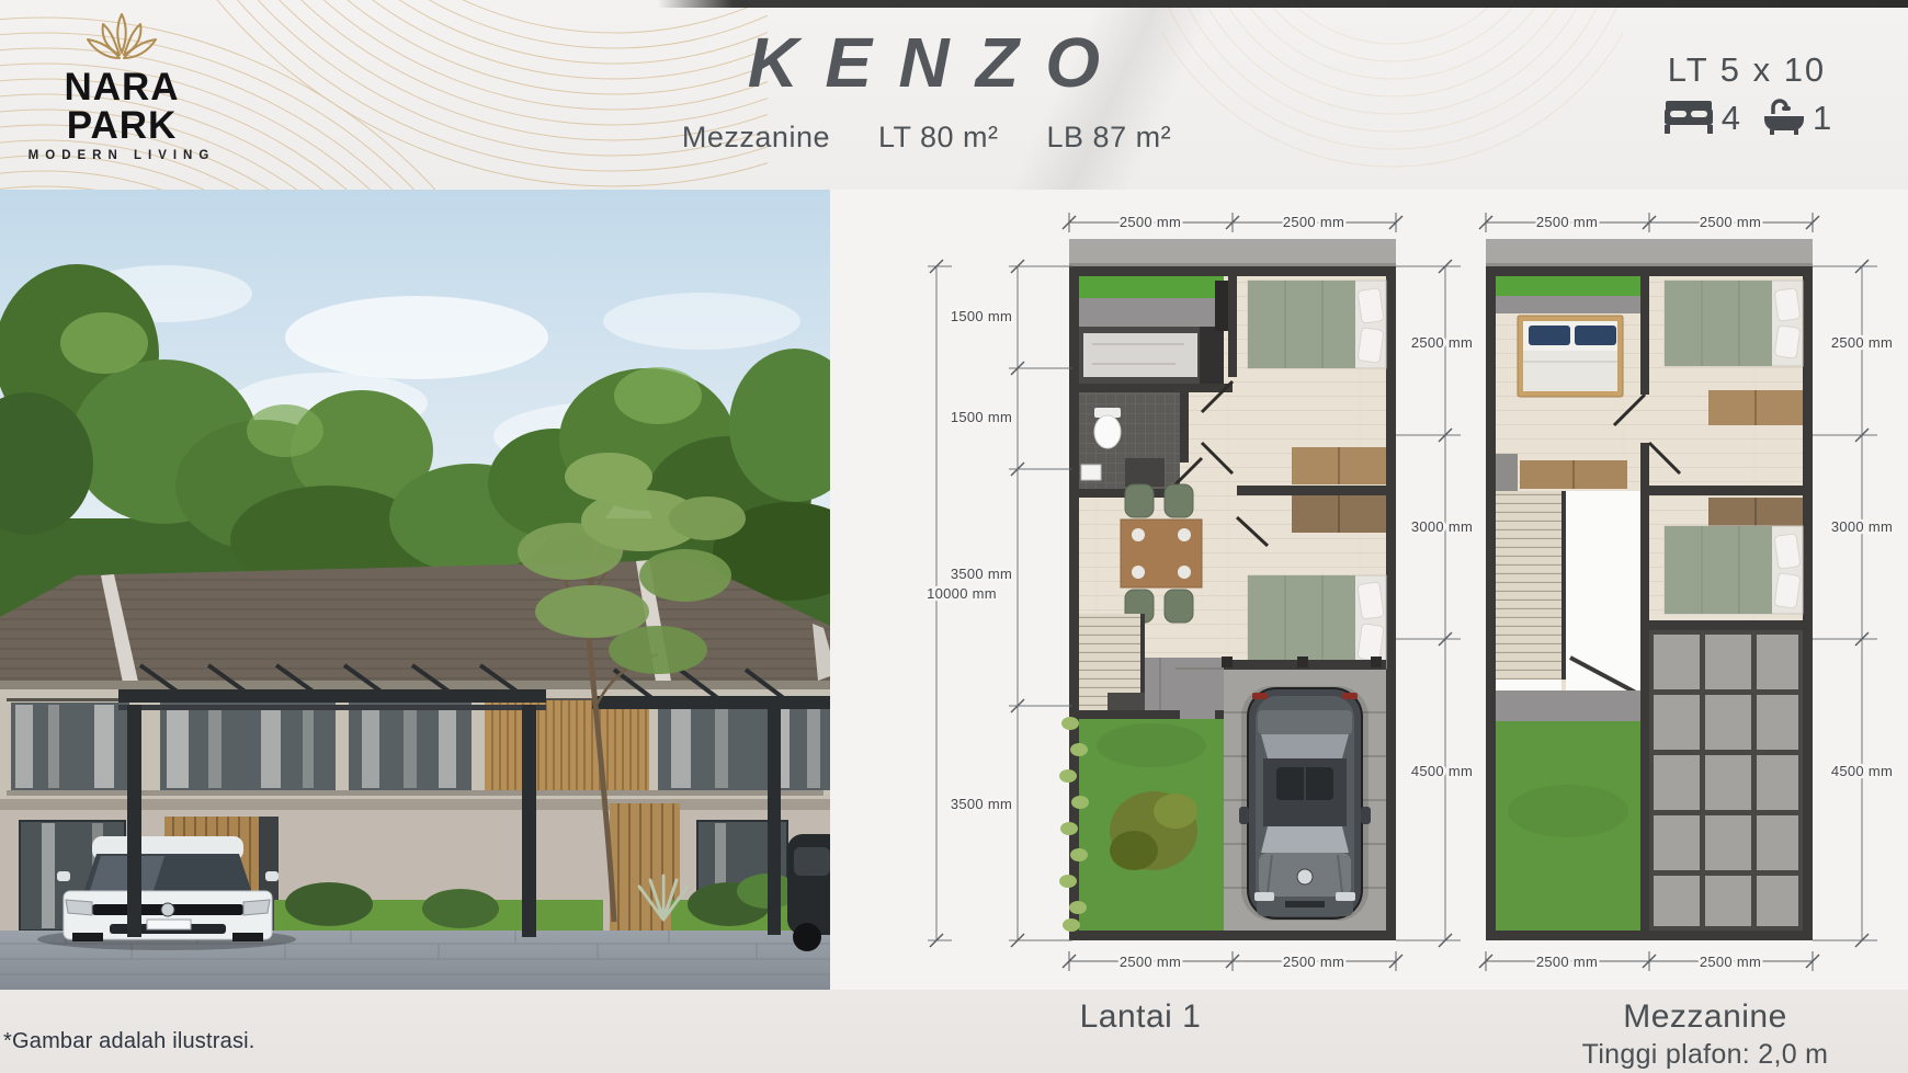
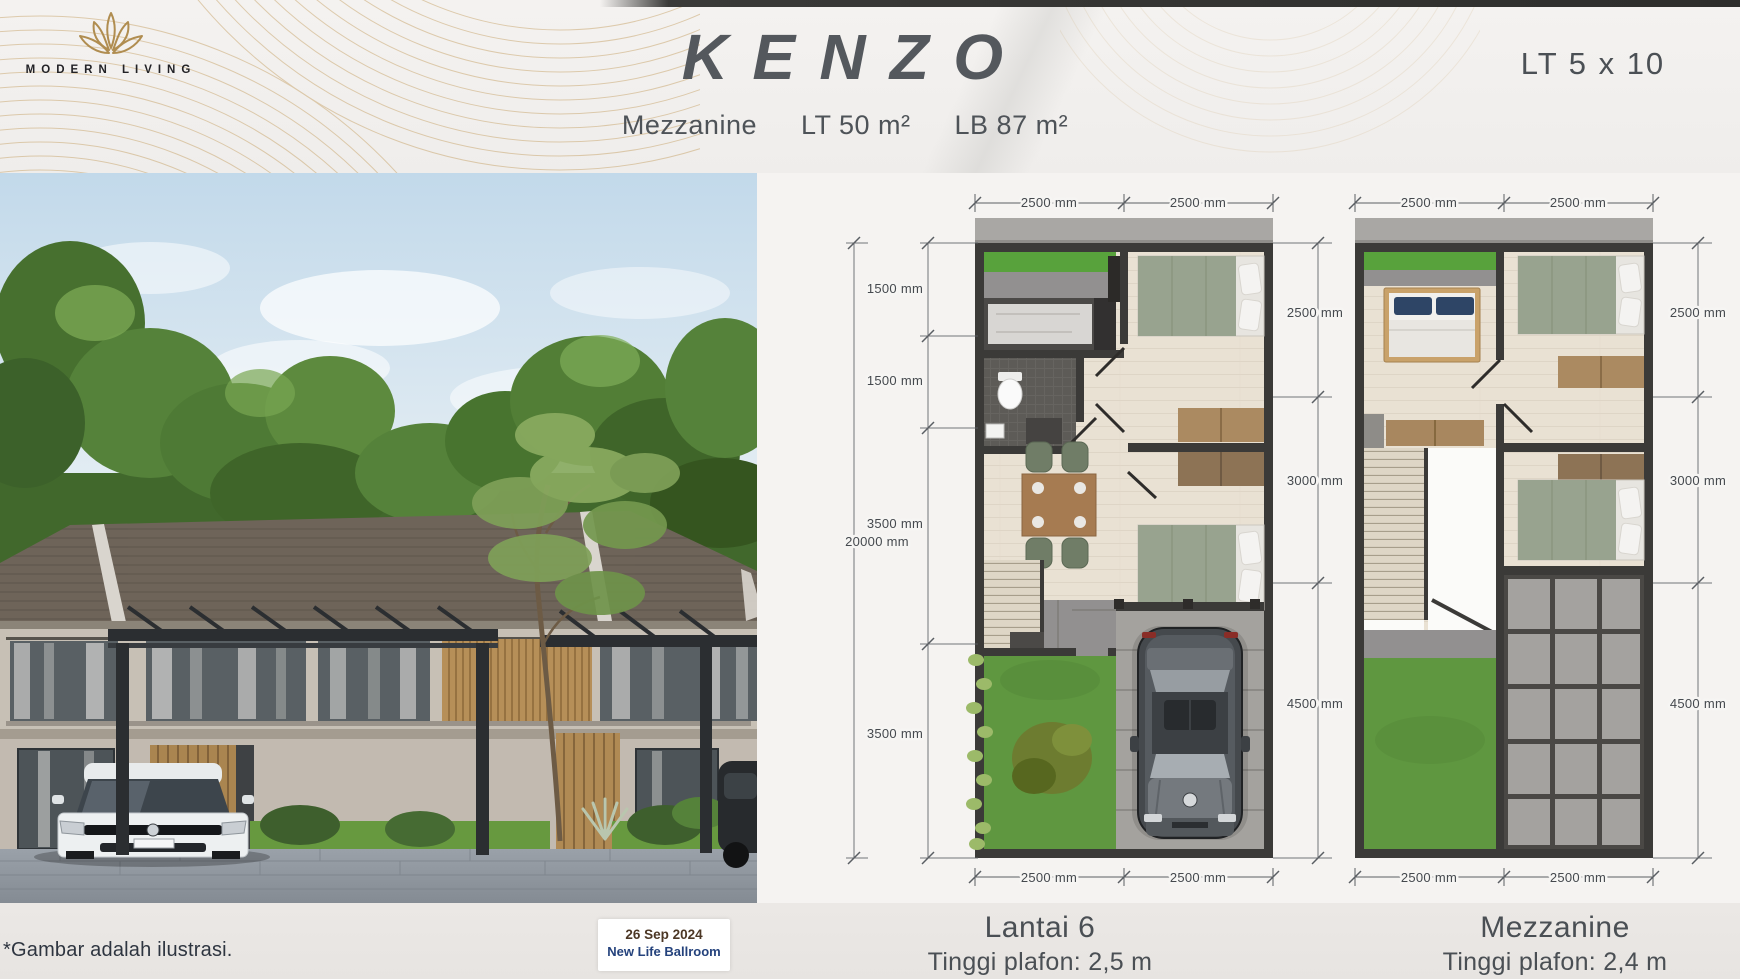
- NARA PARK
  MODERN LIVING
  KENZO
  Mezzanine
- LT 80 m²
+ LT 50 m²
  LB 87 m²
  LT 5 x 10
- 4
- 1
  2500 mm
  2500 mm
  2500 mm
  2500 mm
  1500 mm
  1500 mm
  3500 mm
  3500 mm
- 10000 mm
+ 20000 mm
  2500 mm
  3000 mm
  4500 mm
  2500 mm
  2500 mm
  2500 mm
  2500 mm
  2500 mm
  3000 mm
  4500 mm
  *Gambar adalah ilustrasi.
+ 26 Sep 2024
+ New Life Ballroom
- Lantai 1
+ Lantai 6
+ Tinggi plafon: 2,5 m
  Mezzanine
- Tinggi plafon: 2,0 m
+ Tinggi plafon: 2,4 m
